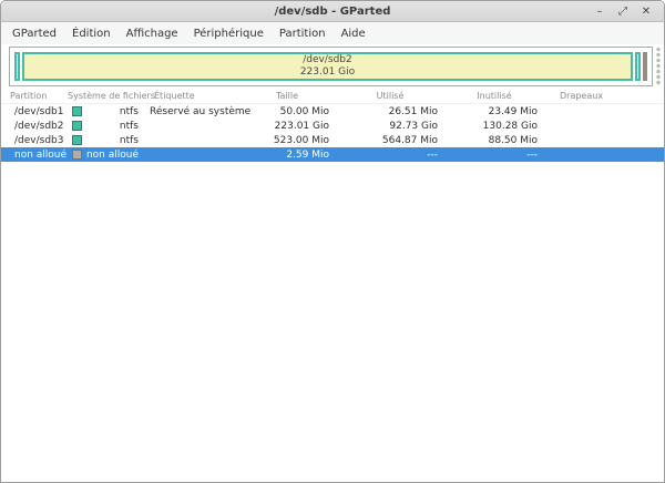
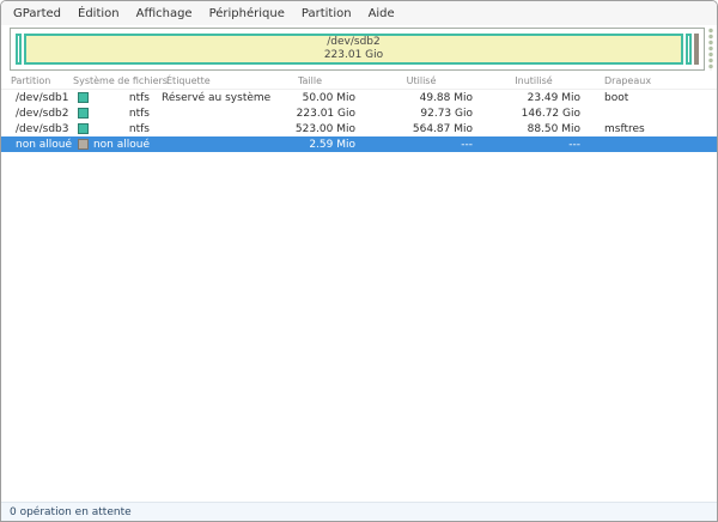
- /dev/sdb - GParted
- –
- ⤢
- ✕
  GParted
  Édition
  Affichage
  Périphérique
  Partition
  Aide
  /dev/sdb2
  223.01 Gio
  Partition
  Système de fichie
  Étiquette
  Taille
  Utilisé
  Inutilisé
  Drapeaux
  /dev/sdb1
  ntfs
  Réservé au systèm
  50.00 Mio
- 26.51 Mio
+ 49.88 Mio
  23.49 Mio
+ boot
  /dev/sdb2
  ntfs
  223.01 Gio
  92.73 Gio
- 130.28 Gio
+ 146.72 Gio
  /dev/sdb3
  ntfs
  523.00 Mio
  564.87 Mio
  88.50 Mio
+ msftres
  non alloué
  non alloué
  2.59 Mio
  ---
  ---
+ 0 opération en attente
